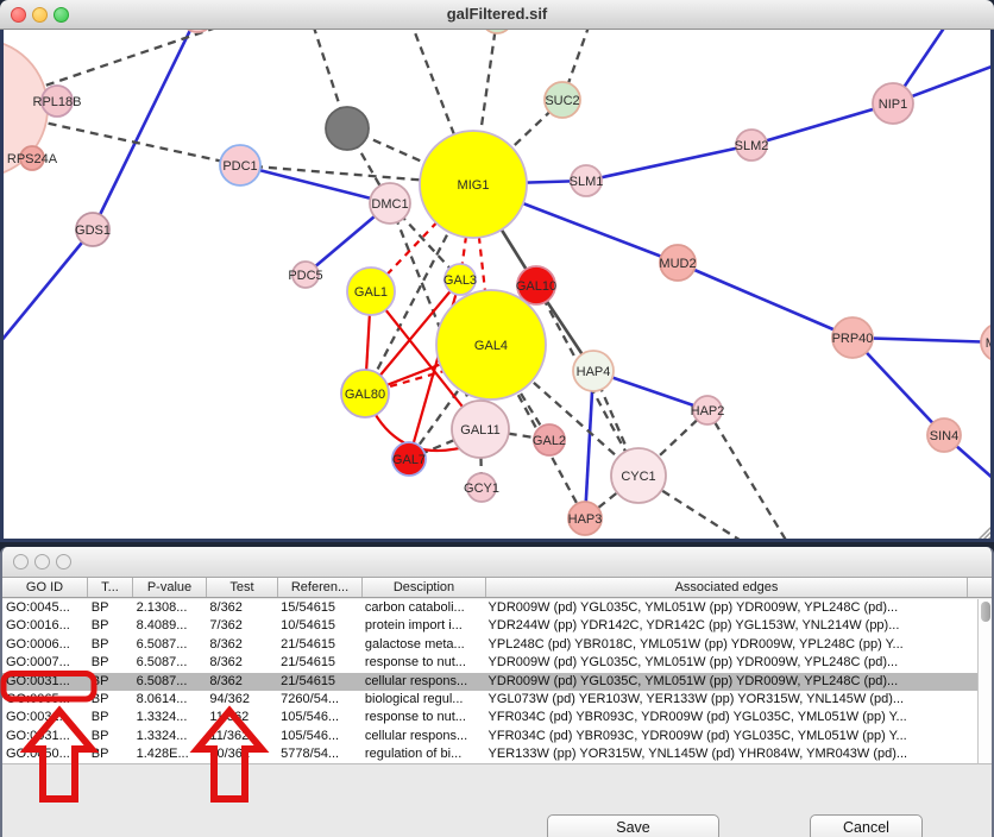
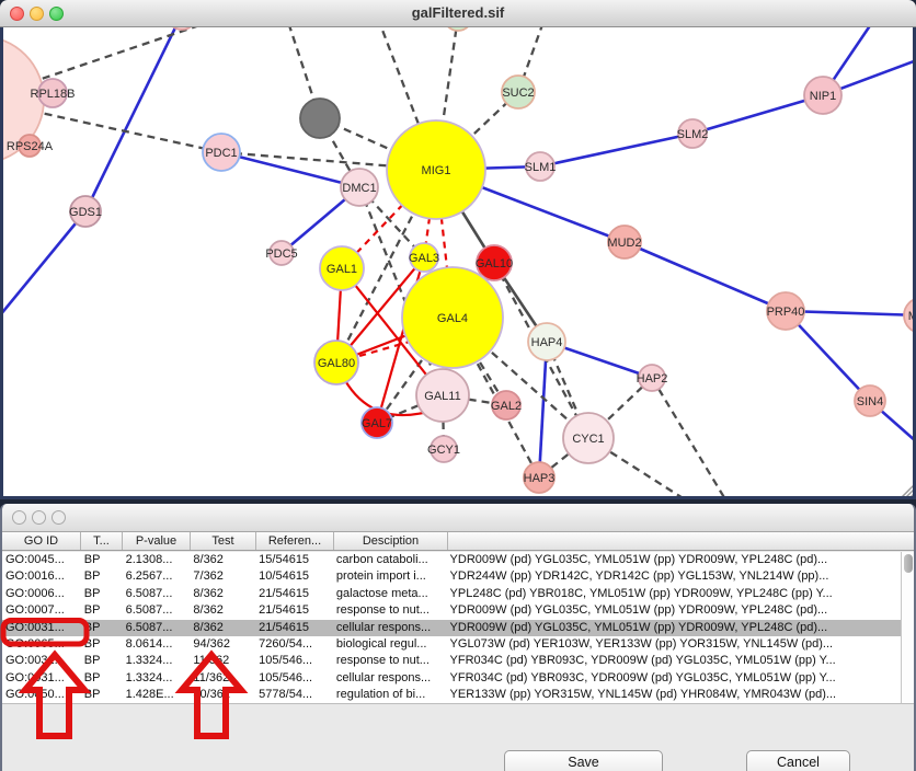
  galFiltered.sif
  RPL18B
  RPS24A
  GDS1
  PDC1
  PDC5
  DMC1
  MIG1
  SUC2
  SLM1
  SLM2
  NIP1
  MUD2
  PRP40
  SIN4
  HAP2
  GAL1
  GAL3
  GAL10
  GAL4
  GAL80
  GAL11
  GAL2
  GAL7
  GCY1
  HAP4
  CYC1
  HAP3
  GO ID
  T...
  P-value
  Test
  Referen...
  Desciption
- Associated edges
  GO:0045...
  BP
  2.1308...
  8/362
  15/54615
  carbon cataboli...
  YDR009W (pd) YGL035C, YML051W (pp) YDR009W, YPL248C (pd)...
  GO:0016...
  BP
- 8.4089...
+ 6.2567...
  7/362
  10/54615
  protein import i...
  YDR244W (pp) YDR142C, YDR142C (pp) YGL153W, YNL214W (pp)...
  GO:0006...
  BP
  6.5087...
  8/362
  21/54615
  galactose meta...
  YPL248C (pd) YBR018C, YML051W (pp) YDR009W, YPL248C (pp) Y...
  GO:0007...
  BP
  6.5087...
  8/362
  21/54615
  response to nut...
  YDR009W (pd) YGL035C, YML051W (pp) YDR009W, YPL248C (pd)...
  GO:0031...
  6.5087...
  8/362
  21/54615
  cellular respons...
  YDR009W (pd) YGL035C, YML051W (pp) YDR009W, YPL248C (pd)...
  BP
  8.0614...
  94/362
  7260/54...
  biological regul...
  YGL073W (pd) YER103W, YER133W (pp) YOR315W, YNL145W (pd)...
  BP
  1.3324...
  105/546...
  response to nut...
  YFR034C (pd) YBR093C, YDR009W (pd) YGL035C, YML051W (pp) Y...
  GO:031...
  BP
  1.3324...
  1/362
  105/546...
  cellular respons...
  YFR034C (pd) YBR093C, YDR009W (pd) YGL035C, YML051W (pp) Y...
  GO:050...
  BP
  1.428E...
  5778/54...
  regulation of bi...
  YER133W (pp) YOR315W, YNL145W (pd) YHR084W, YMR043W (pd)...
  Save
  Cancel
